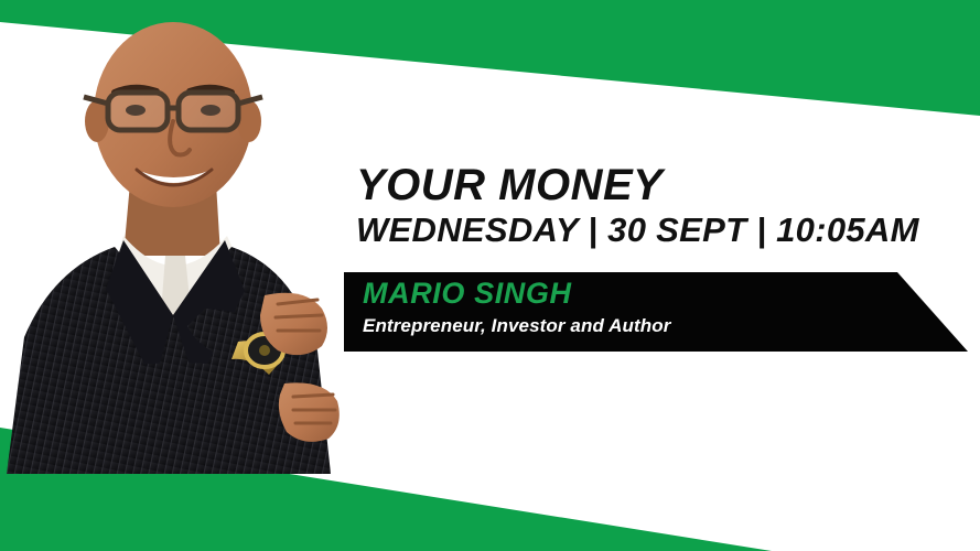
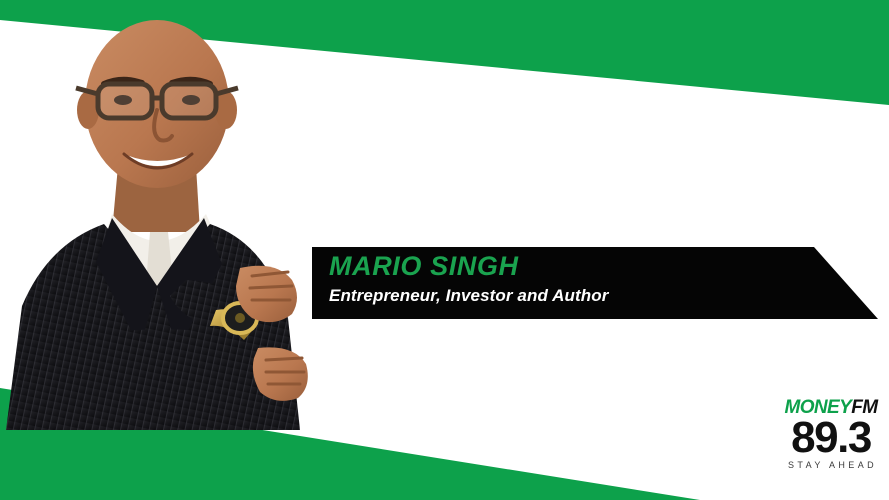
- YOUR MONEY
- WEDNESDAY | 30 SEPT | 10:05AM
  MARIO SINGH
  Entrepreneur, Investor and Author
+ MONEYFM
+ 89.3
+ STAY AHEAD
